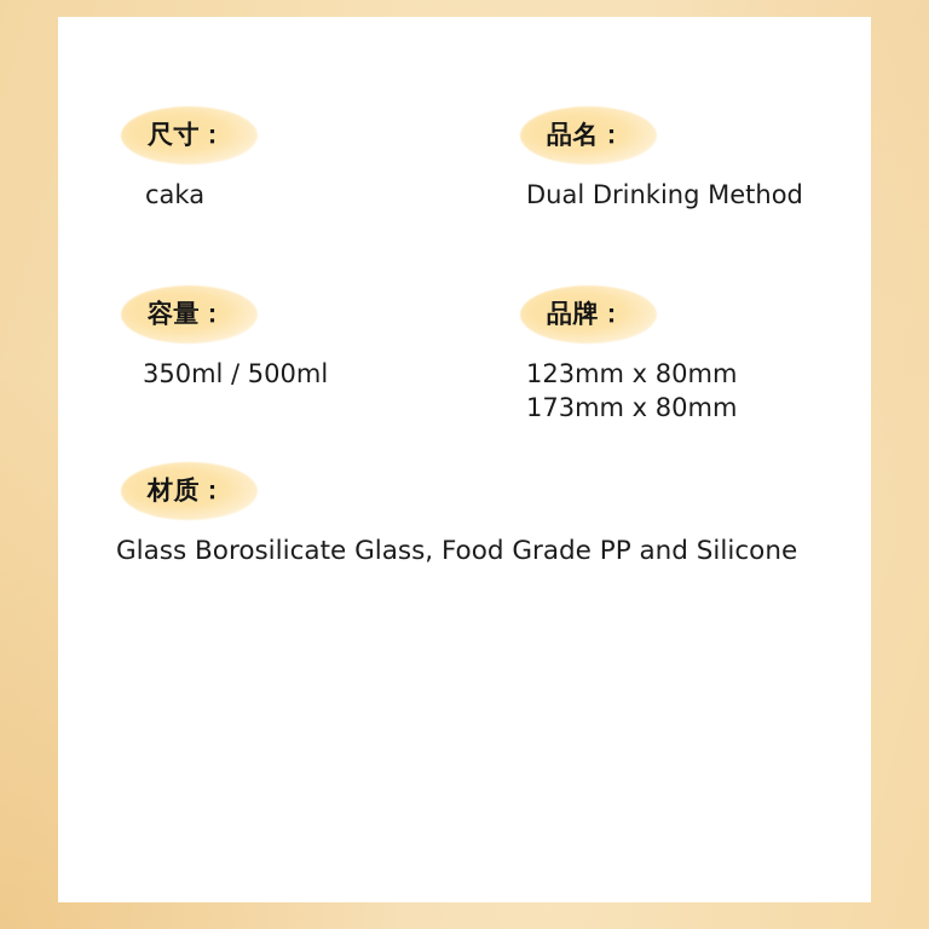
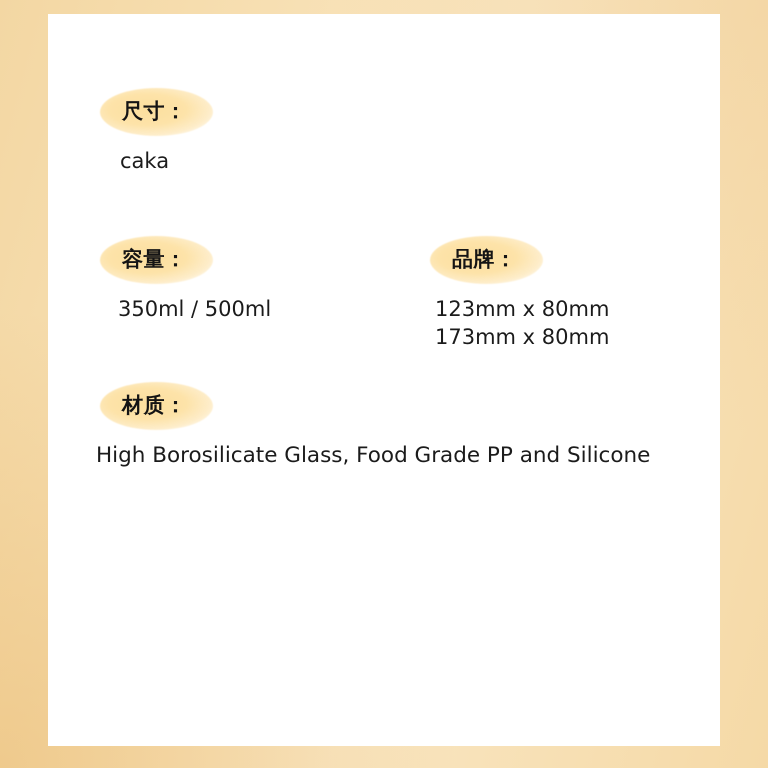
  尺寸：
  caka
- 品名：
- Dual Drinking Method
  容量：
  350ml / 500ml
  品牌：
  123mm x 80mm
  173mm x 80mm
  材质：
- Glass Borosilicate Glass, Food Grade PP and Silicone
+ High Borosilicate Glass, Food Grade PP and Silicone
